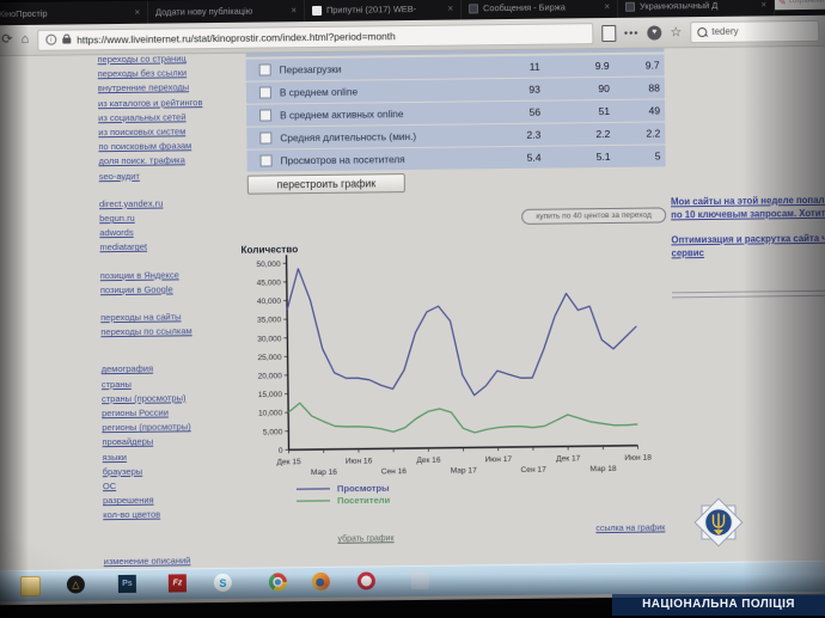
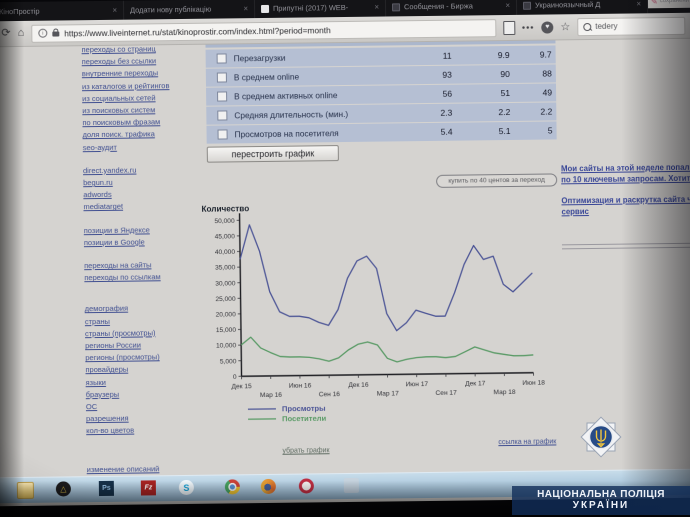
  НАЦІОНАЛЬНА ПОЛІЦІЯ
+ УКРАЇНИ
